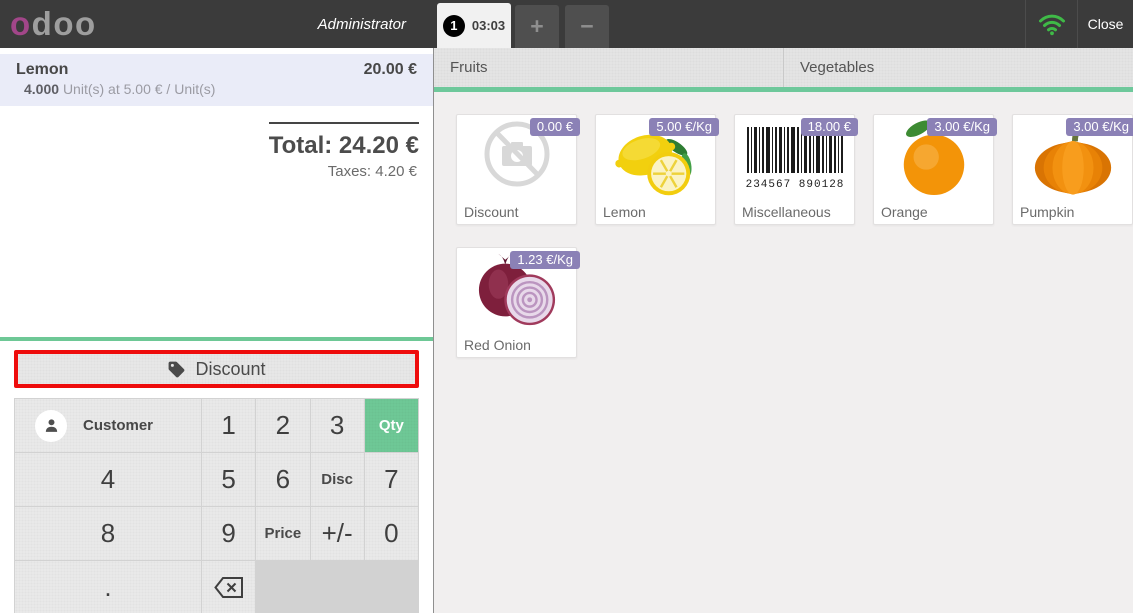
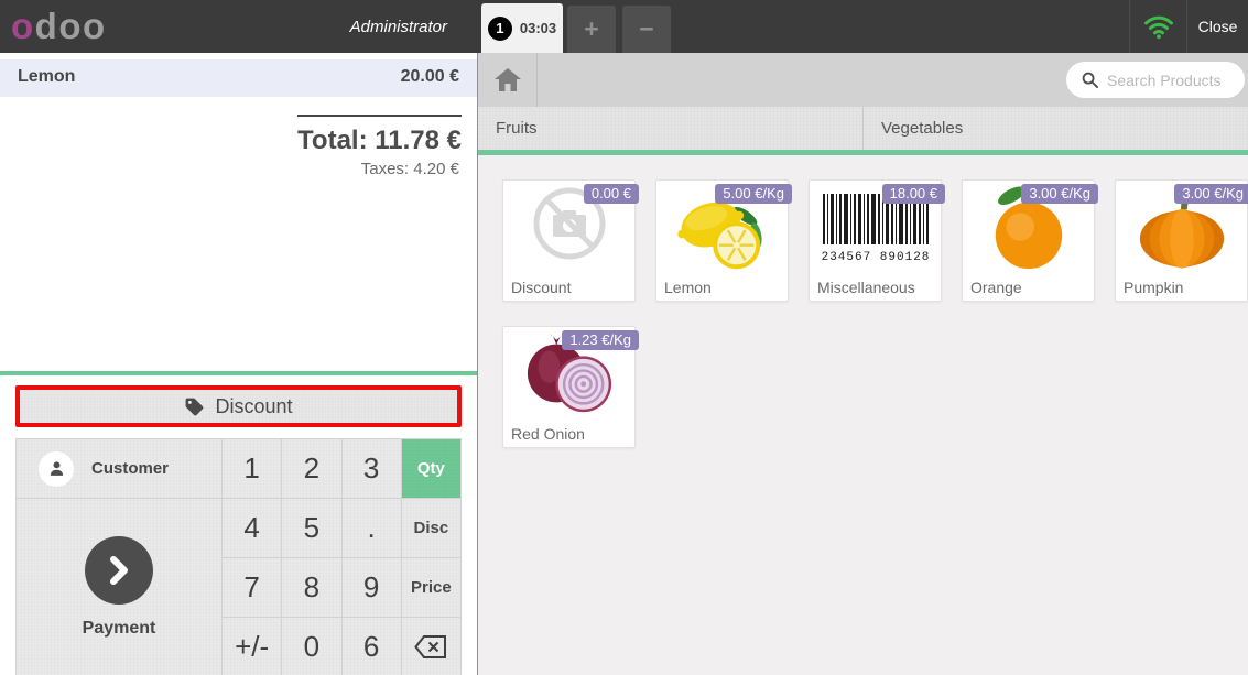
  odoo
  Administrator
  1
  03:03
  +
  −
  Close
  Lemon
  20.00 €
- 4.000 Unit(s) at 5.00 € / Unit(s)
- Total: 24.20 €
+ Total: 11.78 €
  Taxes: 4.20 €
  Discount
  Customer
+ Payment
  1
  2
  3
  Qty
  4
  5
- 6
+ .
  Disc
  7
  8
  9
  Price
  +/-
  0
- .
+ 6
+ Search Products
  Fruits
  Vegetables
  0.00 €
  Discount
  5.00 €/Kg
  Lemon
  18.00 €
  234567 890128
  Miscellaneous
  3.00 €/Kg
  Orange
  3.00 €/Kg
  Pumpkin
  1.23 €/Kg
  Red Onion
